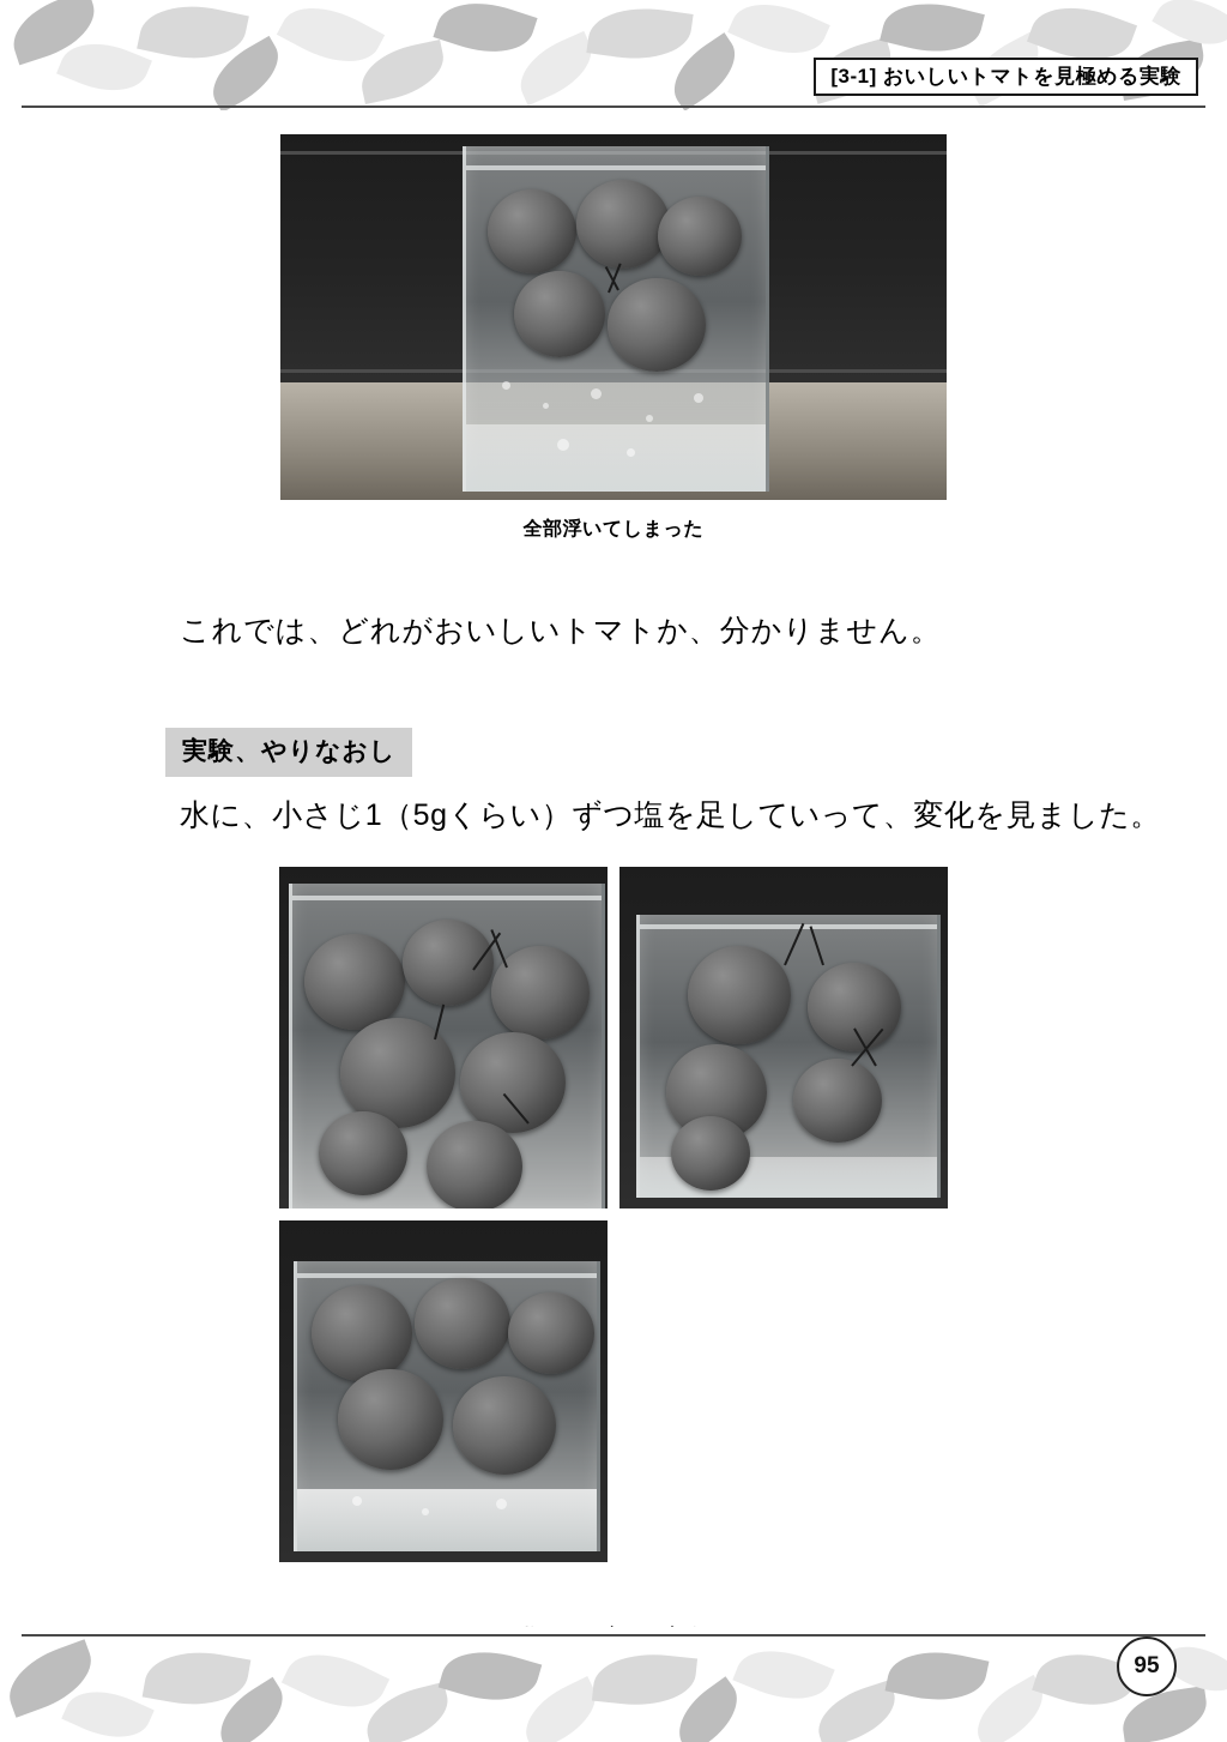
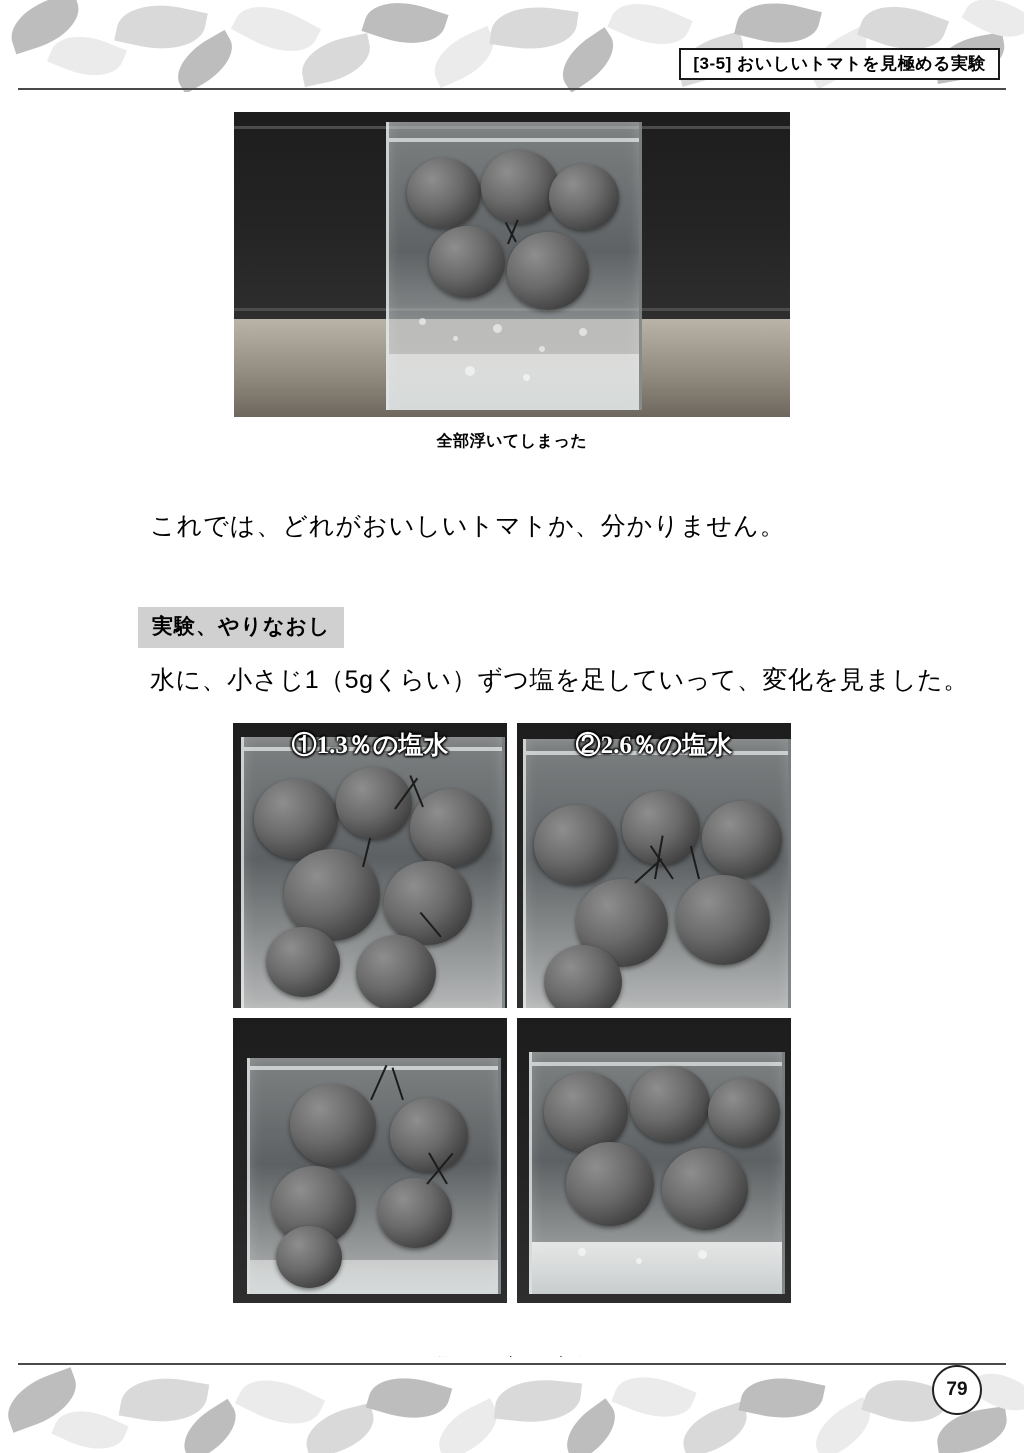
- [3-1] おいしいトマトを見極める実験
+ [3-5] おいしいトマトを見極める実験
  全部浮いてしまった
  これでは、どれがおいしいトマトか、分かりません。
  実験、やりなおし
  水に、小さじ1（5gくらい）ずつ塩を足していって、変化を見ました。
+ ①1.3％の塩水
+ ②2.6％の塩水
- 95
+ 79
